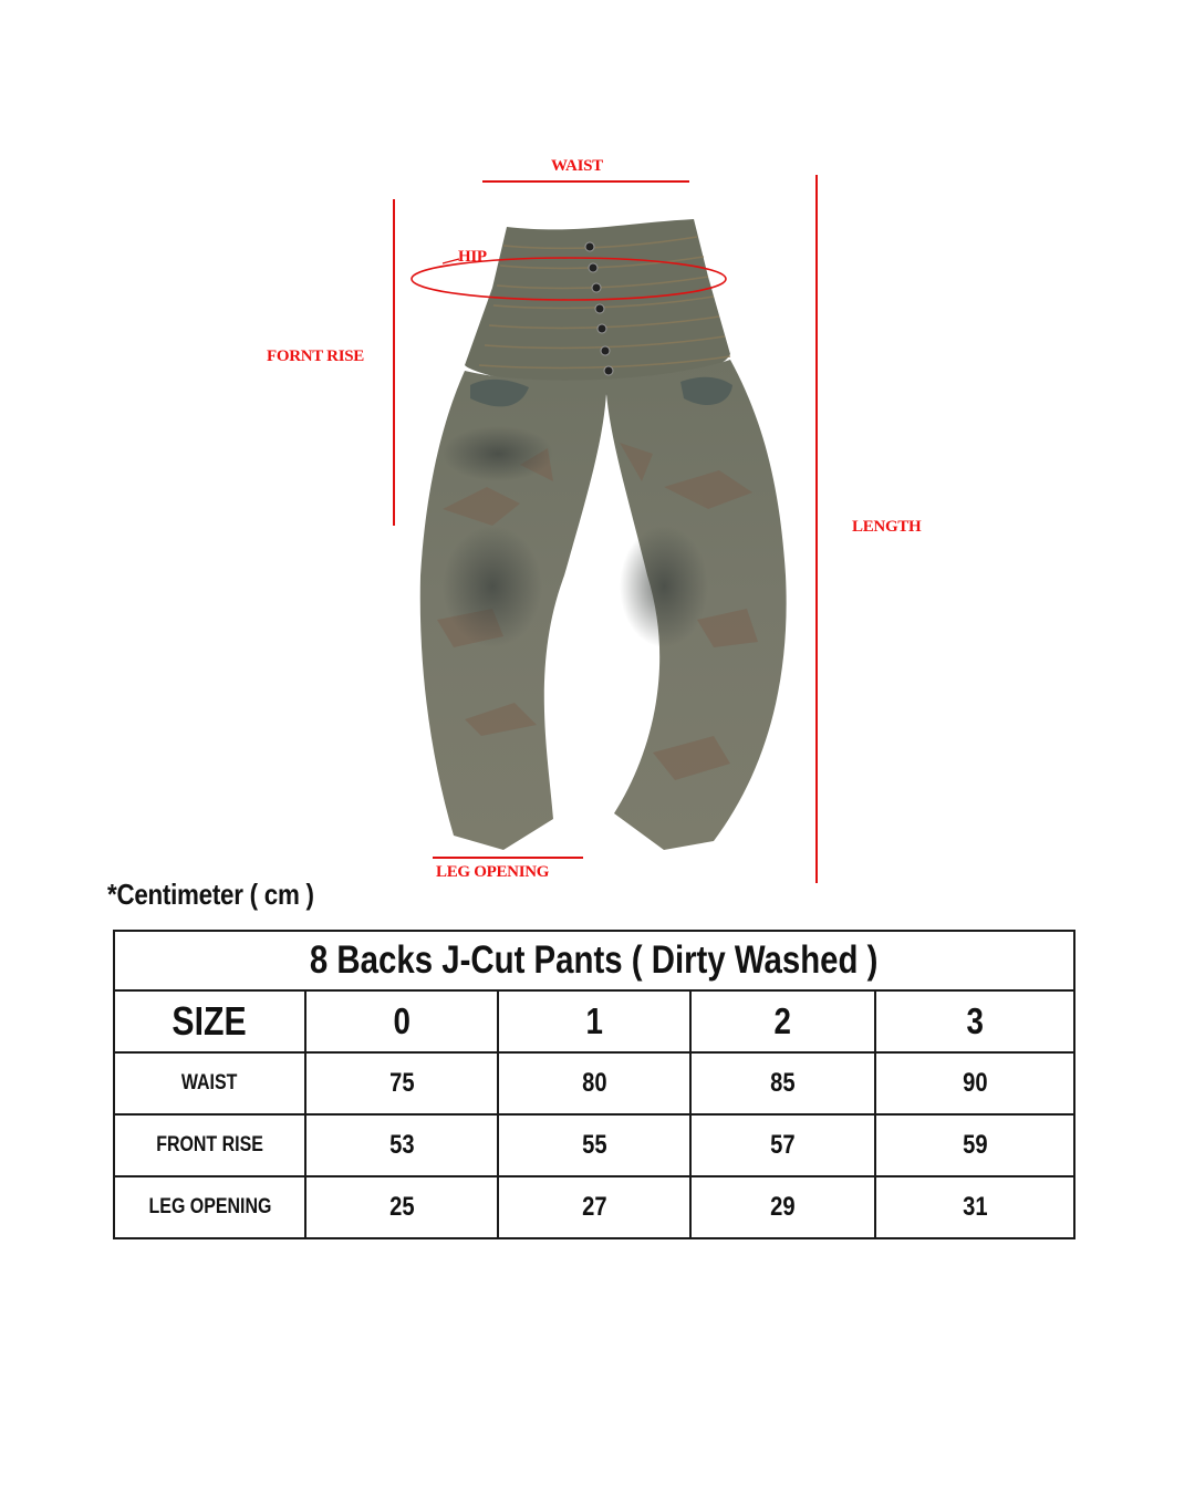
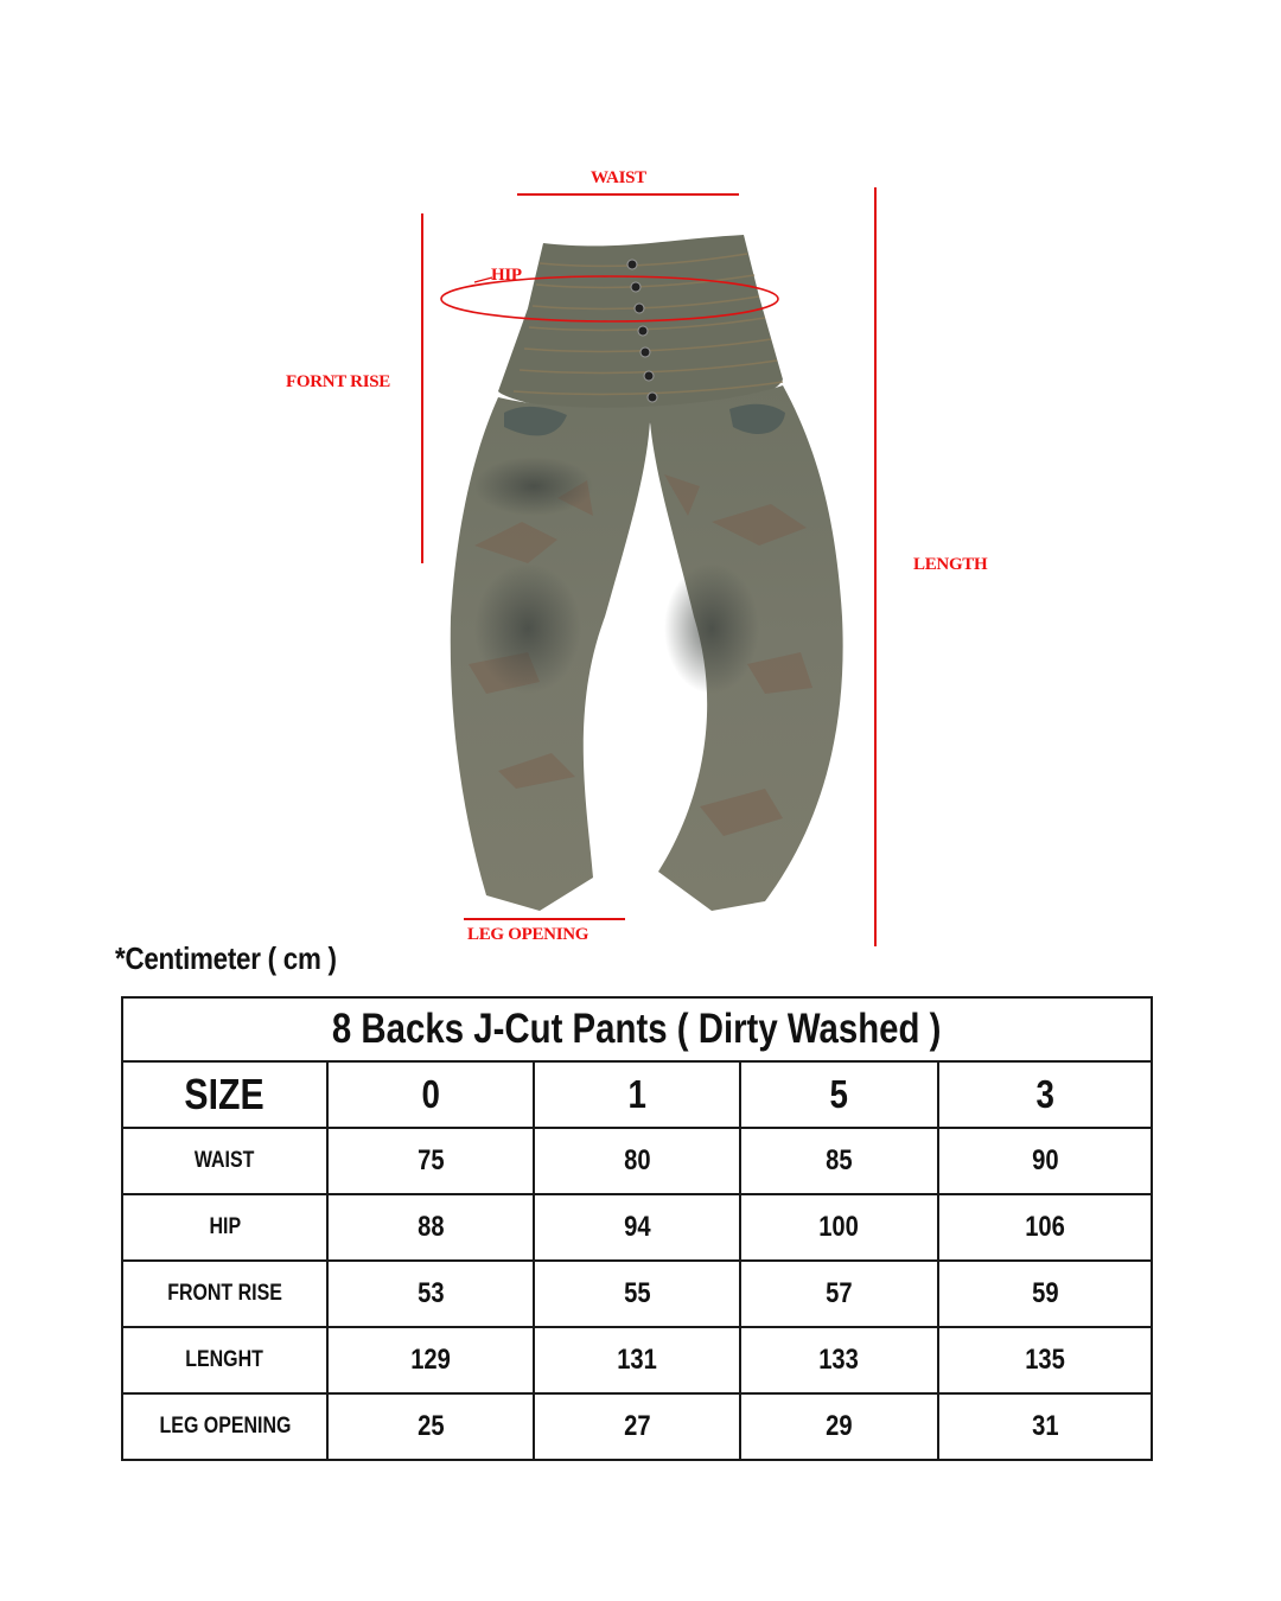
  WAIST
  HIP
  FORNT RISE
  LENGTH
  LEG OPENING
  *Centimeter ( cm )
  8 Backs J-Cut Pants ( Dirty Washed )
- SIZE	0	1	2	3
+ SIZE	0	1	5	3
  WAIST	75	80	85	90
+ HIP	88	94	100	106
  FRONT RISE	53	55	57	59
+ LENGHT	129	131	133	135
  LEG OPENING	25	27	29	31
